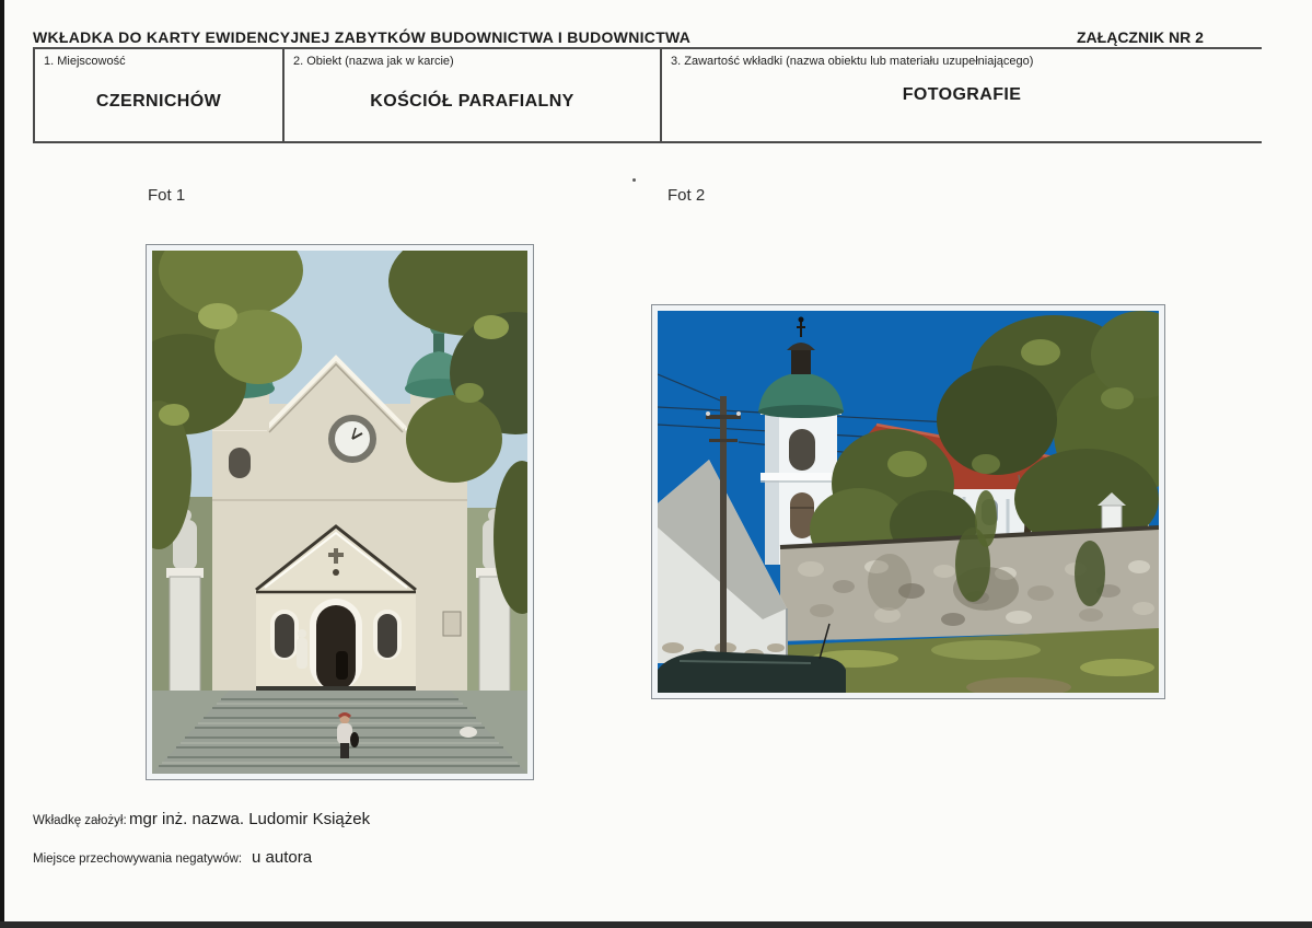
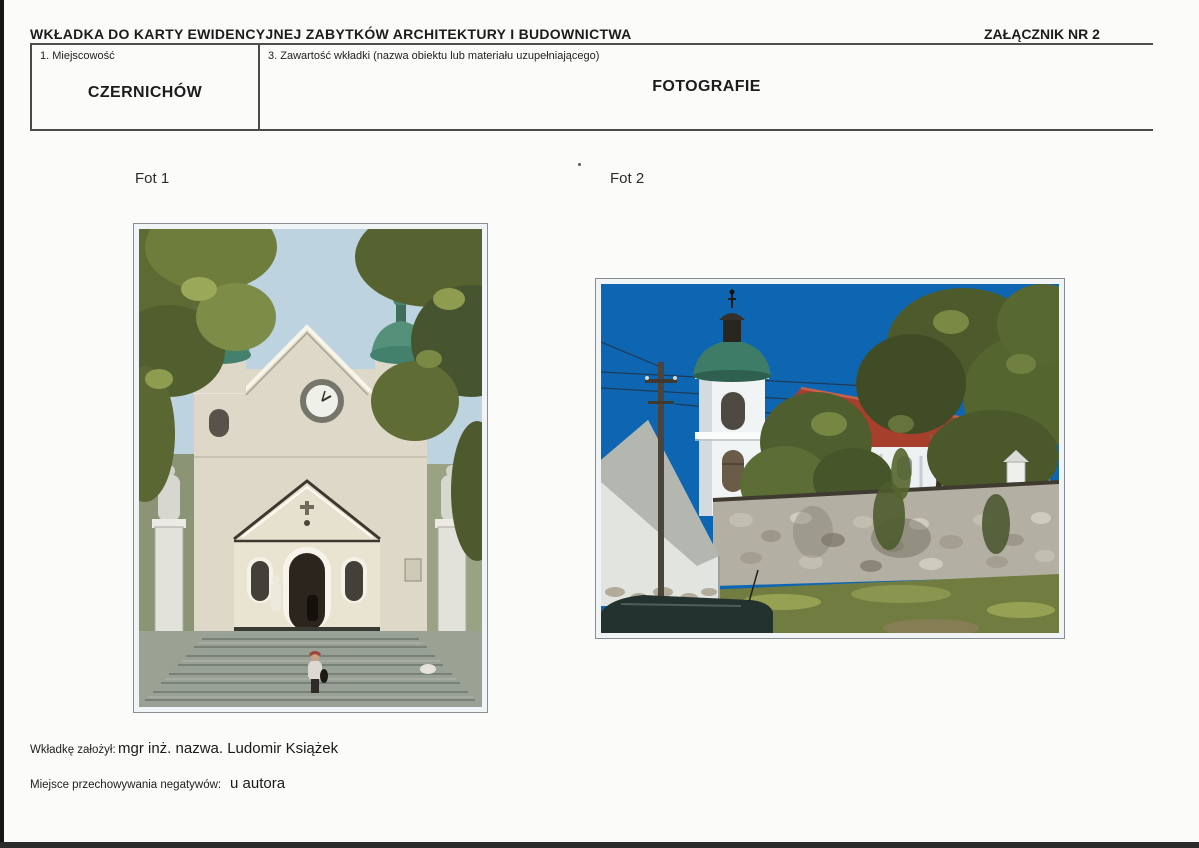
- WKŁADKA DO KARTY EWIDENCYJNEJ ZABYTKÓW BUDOWNICTWA I BUDOWNICTWA
+ WKŁADKA DO KARTY EWIDENCYJNEJ ZABYTKÓW ARCHITEKTURY I BUDOWNICTWA
  ZAŁĄCZNIK NR 2
  1. Miejscowość
  CZERNICHÓW
- 2. Obiekt (nazwa jak w karcie)
- KOŚCIÓŁ PARAFIALNY
  3. Zawartość wkładki (nazwa obiektu lub materiału uzupełniającego)
  FOTOGRAFIE
  Fot 1
  Fot 2
  Wkładkę założył:
  mgr inż. nazwa. Ludomir Książek
  Miejsce przechowywania negatywów:
  u autora
